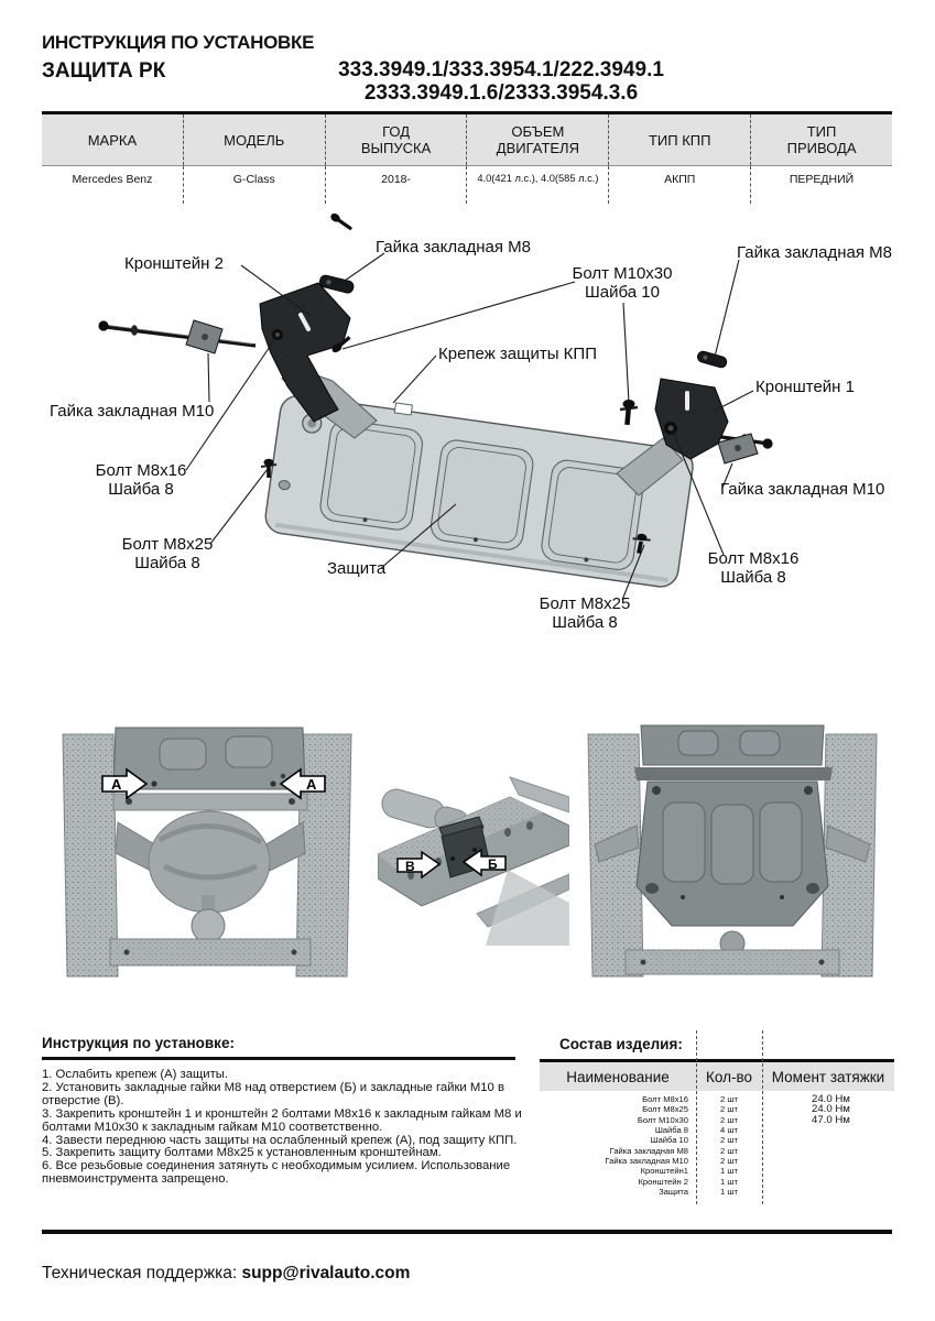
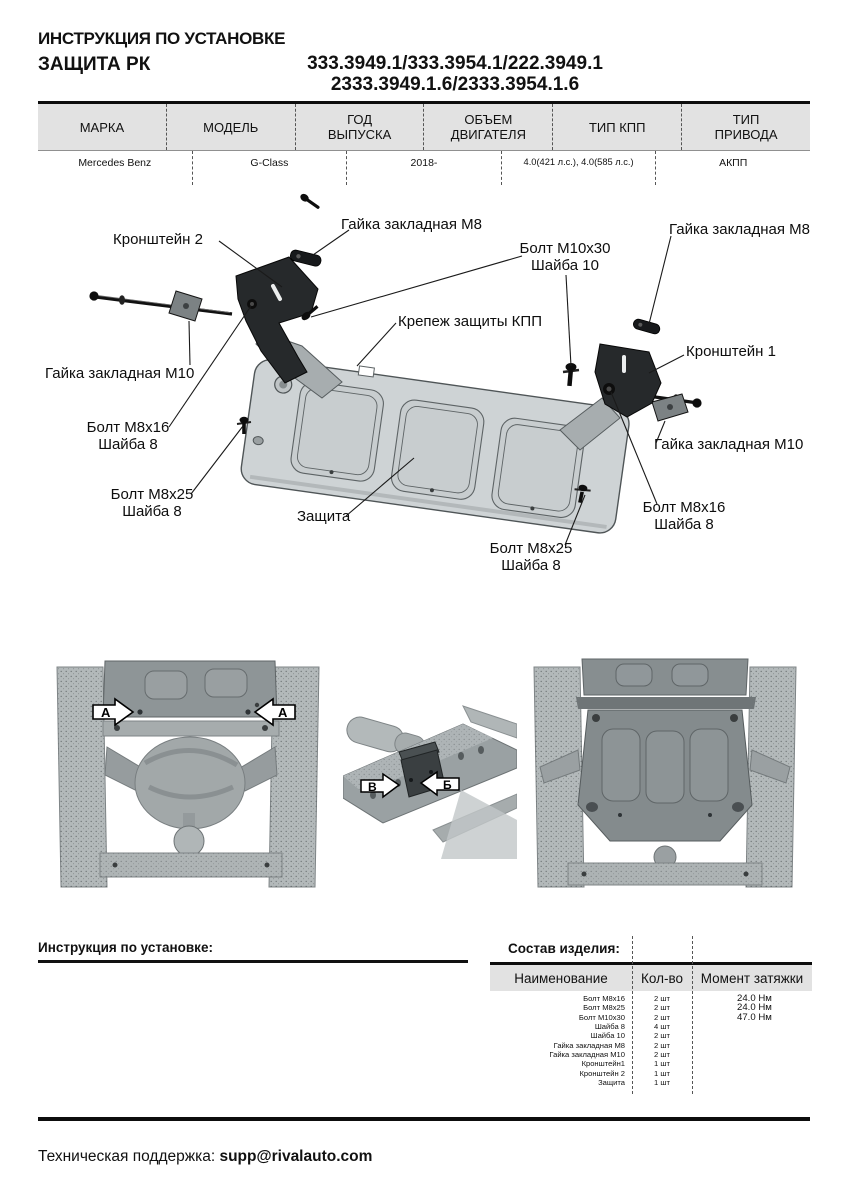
  ИНСТРУКЦИЯ ПО УСТАНОВКЕ
  ЗАЩИТА РК
  333.3949.1/333.3954.1/222.3949.1
- 2333.3949.1.6/2333.3954.3.6
+ 2333.3949.1.6/2333.3954.1.6
  МАРКА
  МОДЕЛЬ
  ГОД
  ВЫПУСКА
  ОБЪЕМ
  ДВИГАТЕЛЯ
  ТИП КПП
  ТИП
  ПРИВОДА
  Mercedes Benz
  G-Class
  2018-
  4.0(421 л.с.), 4.0(585 л.с.)
  АКПП
- ПЕРЕДНИЙ
  Гайка закладная М8
  Кронштейн 2
  Болт М10х30
  Шайба 10
  Гайка закладная М8
  Крепеж защиты КПП
  Кронштейн 1
  Гайка закладная М10
  Болт М8х16
  Шайба 8
  Болт М8х25
  Шайба 8
  Защита
  Гайка закладная М10
  Болт М8х16
  Шайба 8
  Болт М8х25
  Шайба 8
  А
  А
  В
  Б
  Инструкция по установке:
- 1. Ослабить крепеж (А) защиты.
- 2. Установить закладные гайки М8 над отверстием (Б) и закладные гайки М10 в отверстие (В).
- 3. Закрепить кронштейн 1 и кронштейн 2 болтами М8х16 к закладным гайкам М8 и болтами М10х30 к закладным гайкам М10 соответственно.
- 4. Завести переднюю часть защиты на ослабленный крепеж (А), под защиту КПП.
- 5. Закрепить защиту болтами М8х25 к установленным кронштейнам.
- 6. Все резьбовые соединения затянуть с необходимым усилием. Использование пневмоинструмента запрещено.
  Состав изделия:
  Наименование
  Кол-во
  Момент затяжки
  Болт М8х16
  2 шт
  24.0 Нм
  Болт М8х25
  2 шт
  24.0 Нм
  Болт М10х30
  2 шт
  47.0 Нм
  Шайба 8
  4 шт
  Шайба 10
  2 шт
  Гайка закладная М8
  2 шт
  Гайка закладная М10
  2 шт
  Кронштейн1
  1 шт
  Кронштейн 2
  1 шт
  Защита
  1 шт
  Техническая поддержка: supp@rivalauto.com
